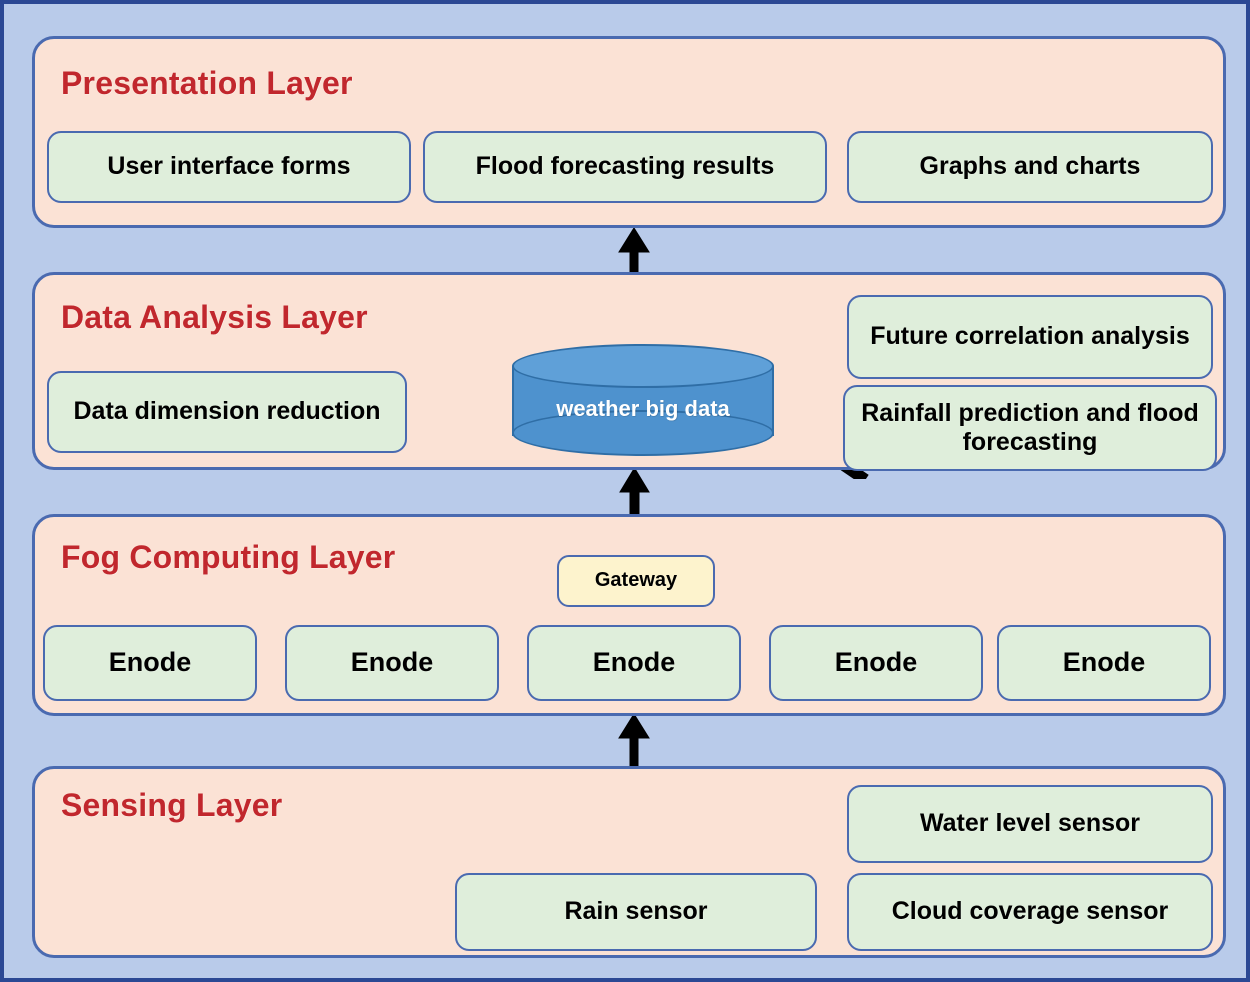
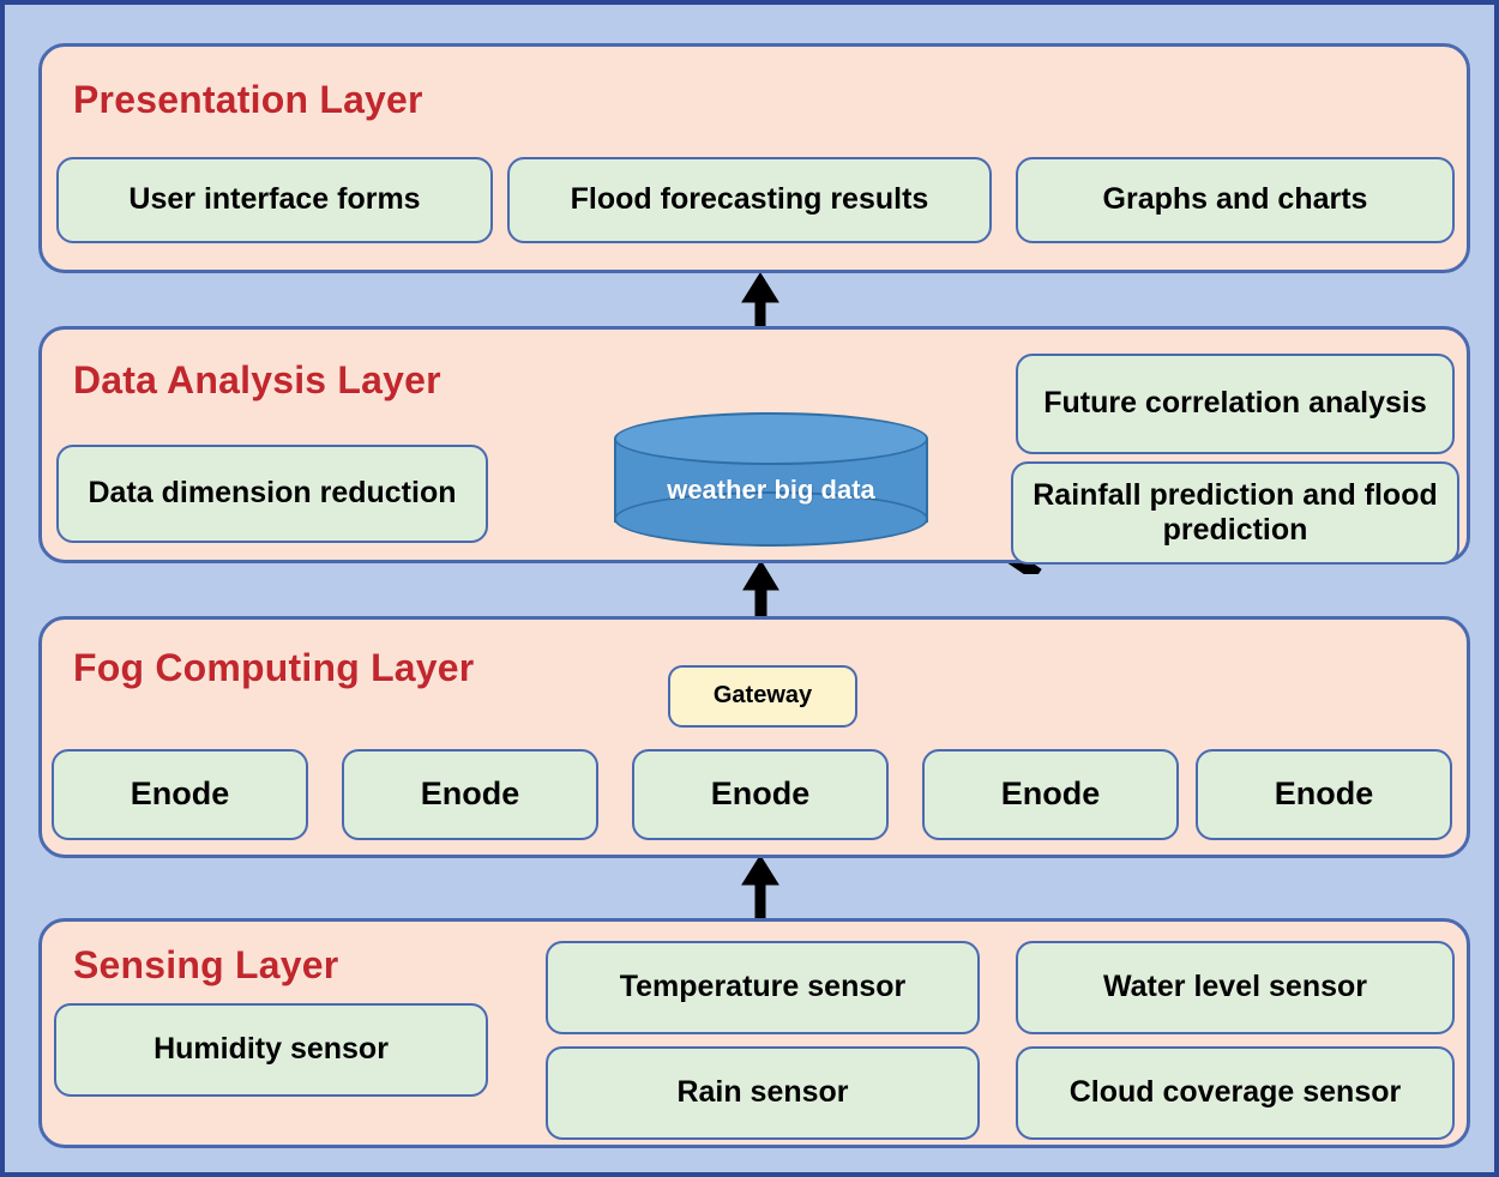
  Presentation Layer
  User interface forms
  Flood forecasting results
  Graphs and charts
  Data Analysis Layer
  Data dimension reduction
  Future correlation analysis
- Rainfall prediction and flood forecasting
+ Rainfall prediction and flood prediction
  weather big data
  Fog Computing Layer
  Gateway
  Enode
  Enode
  Enode
  Enode
  Enode
  Sensing Layer
+ Humidity sensor
+ Temperature sensor
  Rain sensor
  Water level sensor
  Cloud coverage sensor
